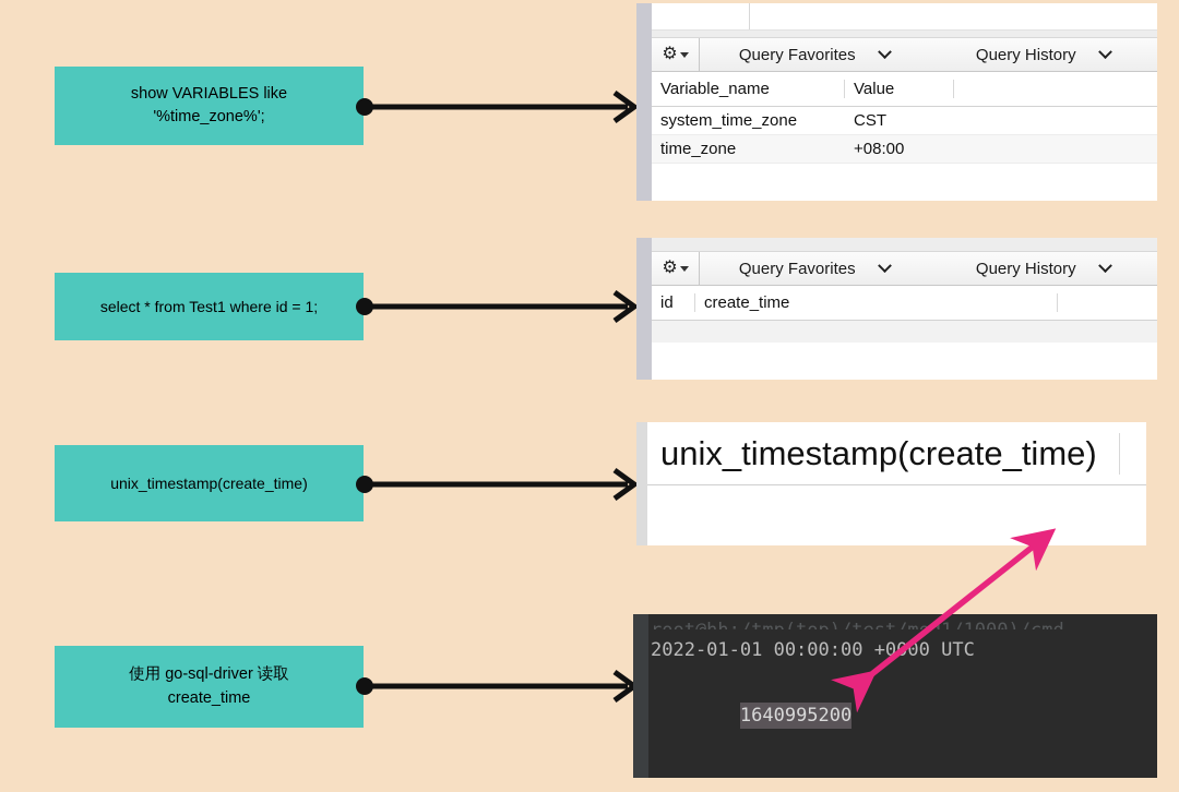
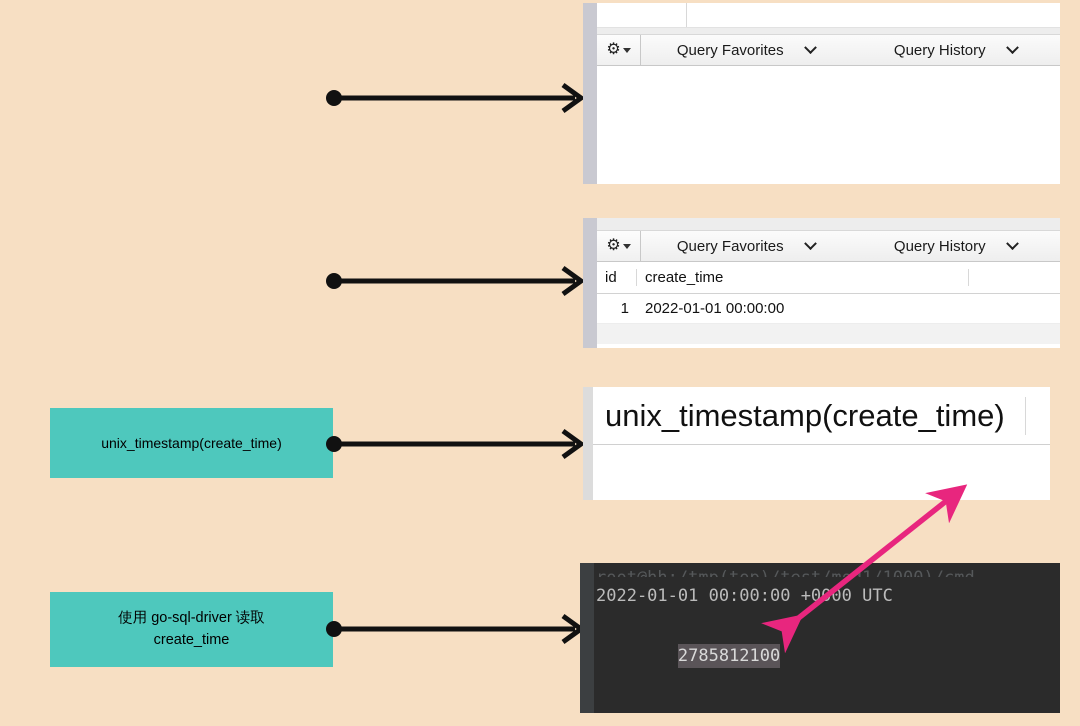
- show VARIABLES like
- '%time_zone%';
  ⚙
  Query Favorites
  Query History
- Variable_name
- Value
- system_time_zone
- CST
- time_zone
- +08:00
- select * from Test1 where id = 1;
  ⚙
  Query Favorites
  Query History
  id
  create_time
+ 1
+ 2022-01-01 00:00:00
  unix_timestamp(create_time)
  unix_timestamp(create_time)
  使用 go-sql-driver 读取
  create_time
  2022-01-01 00:00:00 +000 UTC
- 1640995200
+ 2785812100
